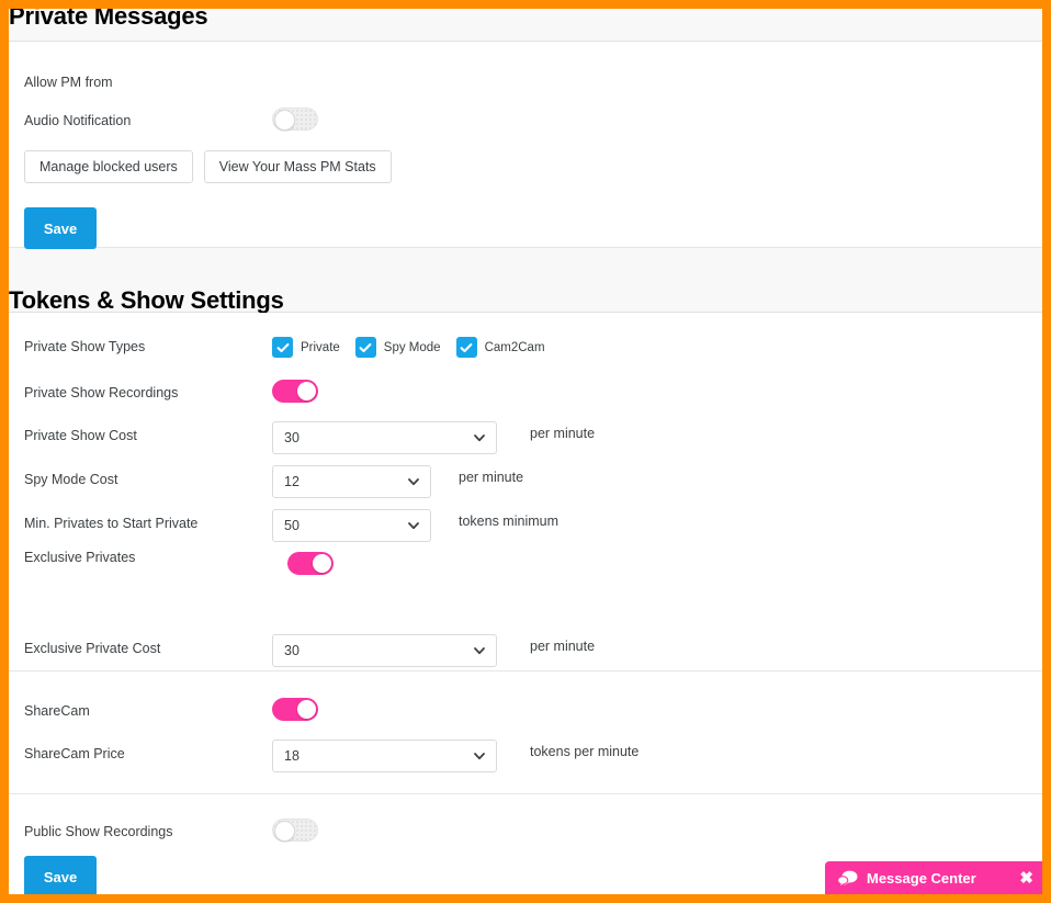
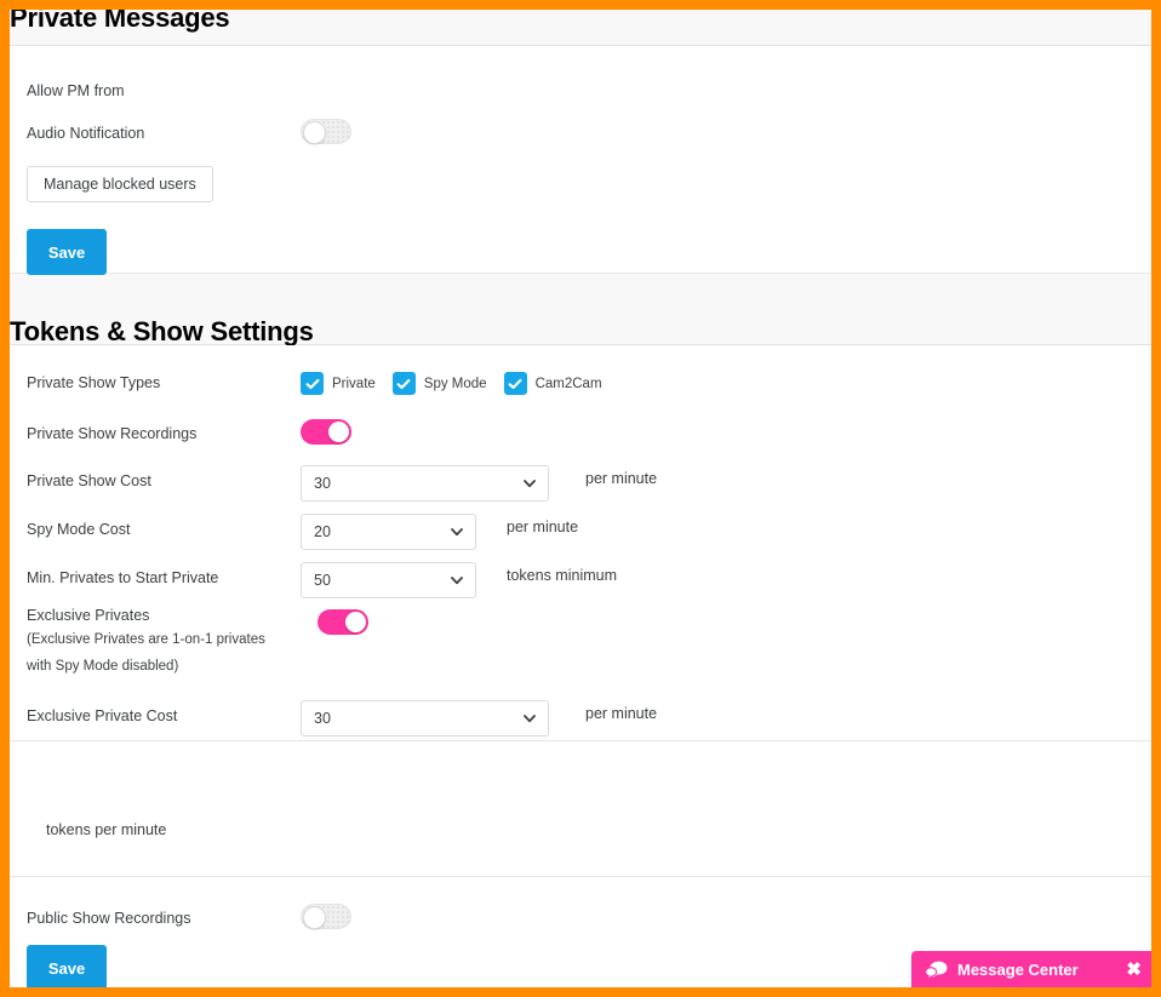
  Private Messages
  Allow PM from
  Audio Notification
  Manage blocked users
- View Your Mass PM Stats
  Save
  Tokens & Show Settings
  Private Show Types
  Private
  Spy Mode
  Cam2Cam
  Private Show Recordings
  Private Show Cost
  30
  per minute
  Spy Mode Cost
- 12
+ 20
  per minute
  Min. Privates to Start Private
  50
  tokens minimum
  Exclusive Privates
+ (Exclusive Privates are 1-on-1 privates with Spy Mode disabled)
  Exclusive Private Cost
  30
  per minute
- ShareCam
- ShareCam Price
- 18
  tokens per minute
  Public Show Recordings
  Save
  Message Center
  ✖
